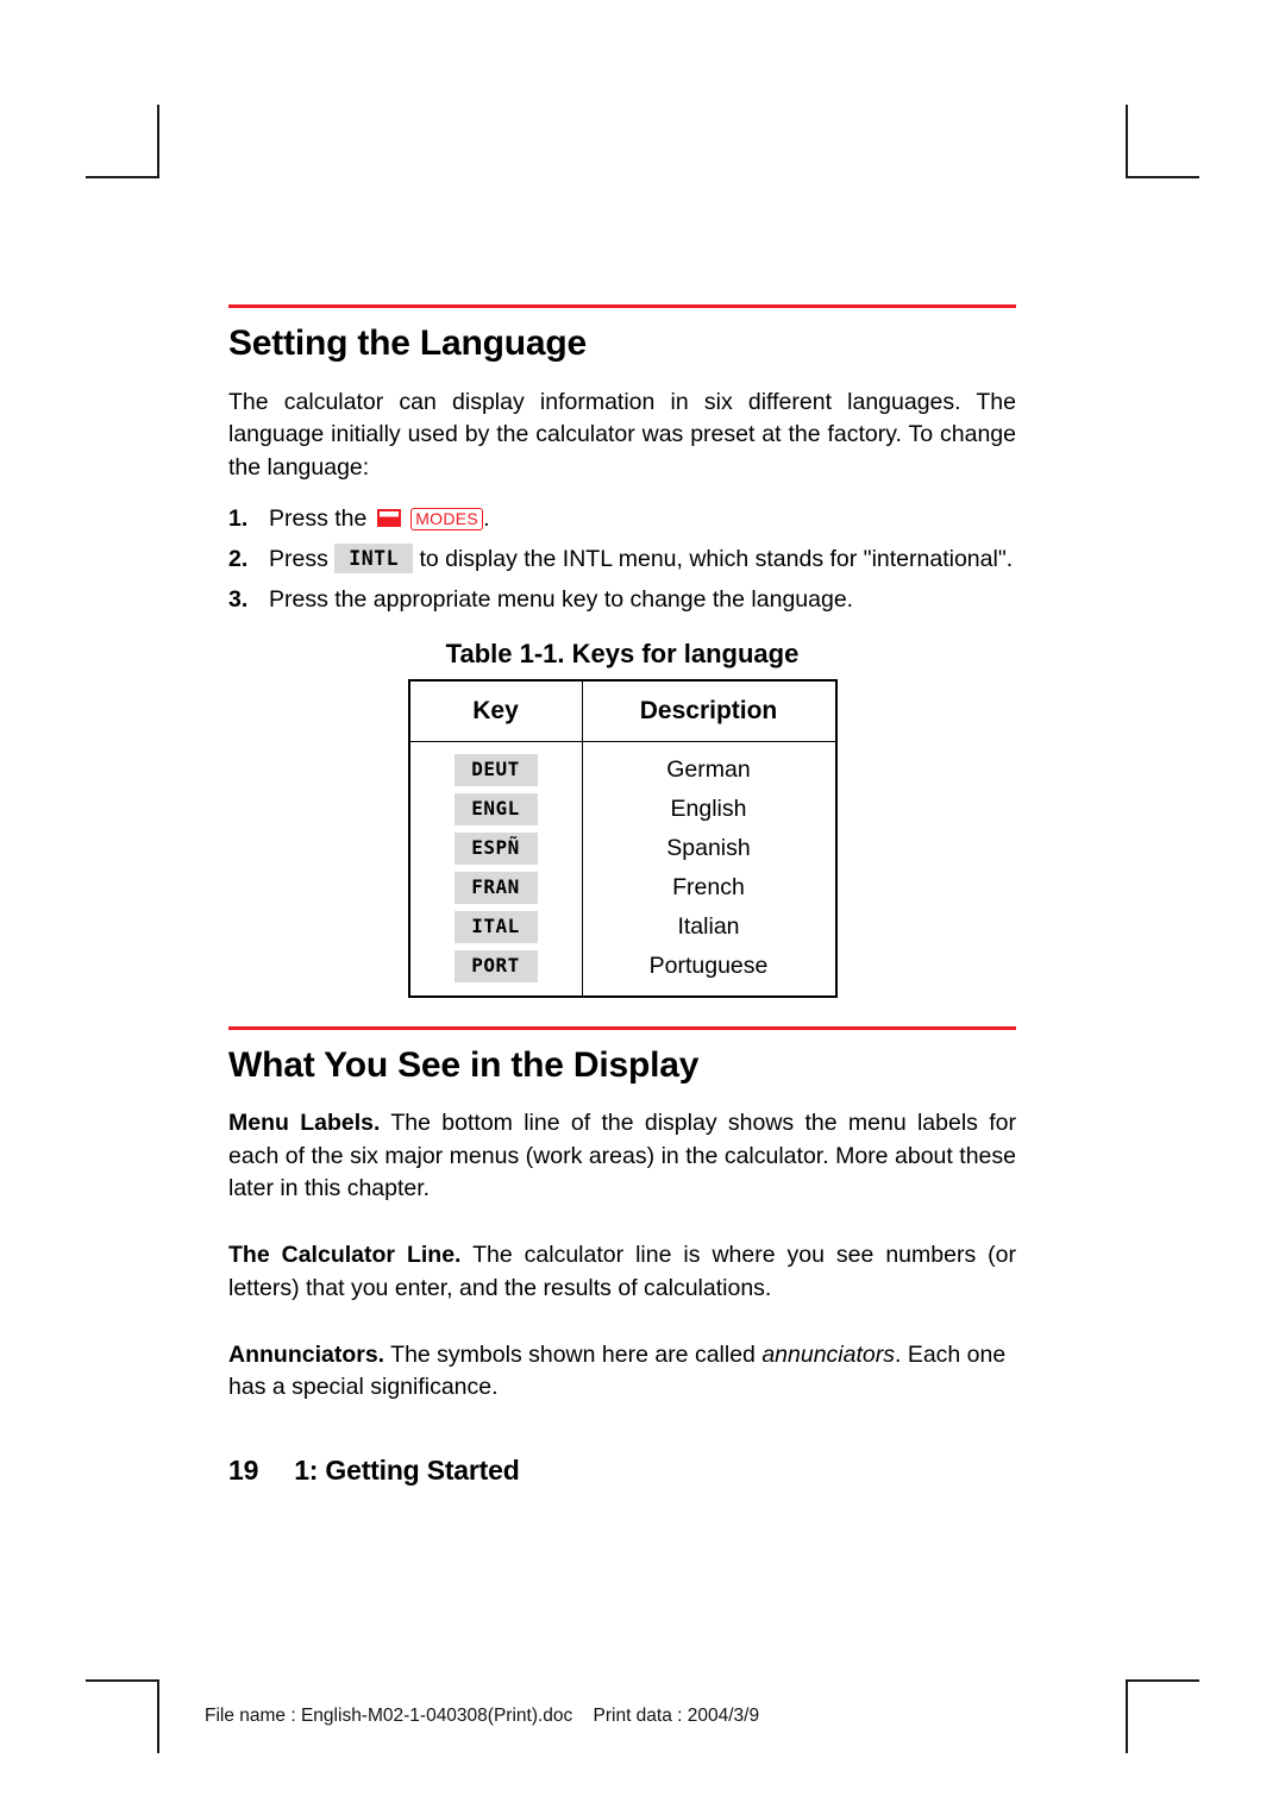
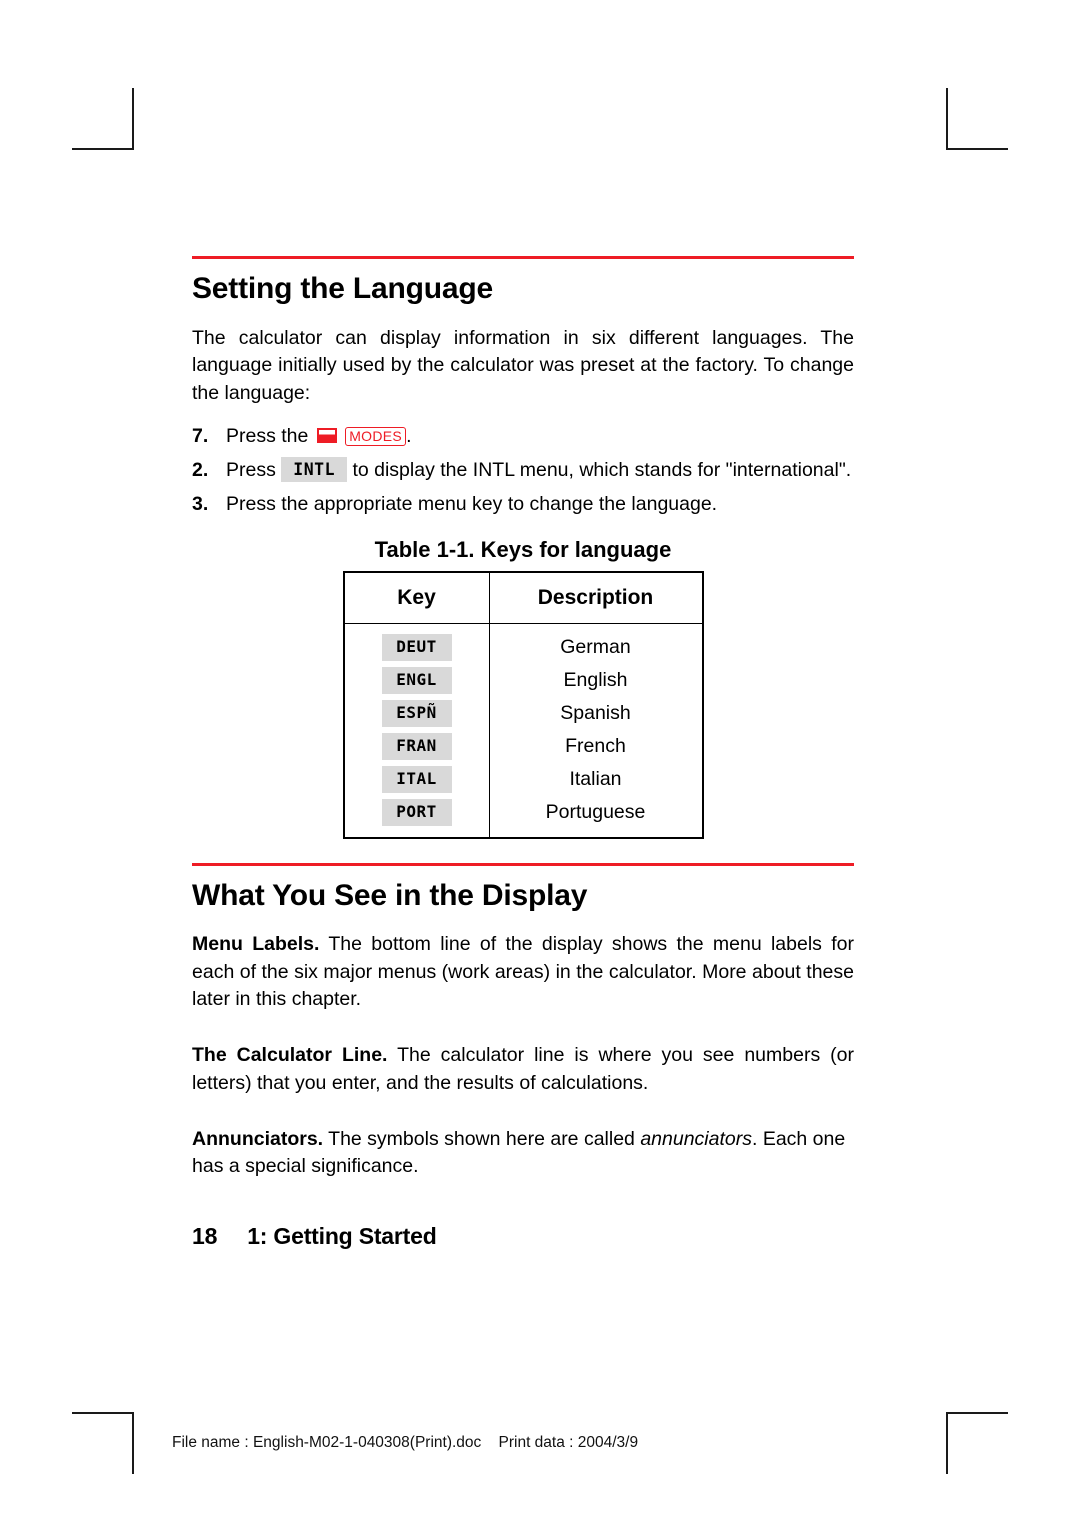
  Setting the Language
  The calculator can display information in six different languages. The language initially used by the calculator was preset at the factory. To change the language:
- 1.
+ 7.
  Press the MODES .
  2.
  Press INTL to display the INTL menu, which stands for "international".
  3.
  Press the appropriate menu key to change the language.
  Table 1-1. Keys for language
  Key	Description
  DEUT	German
  ENGL	English
  ESPÑ	Spanish
  FRAN	French
  ITAL	Italian
  PORT	Portuguese
  What You See in the Display
  Menu Labels. The bottom line of the display shows the menu labels for each of the six major menus (work areas) in the calculator. More about these later in this chapter.
  The Calculator Line. The calculator line is where you see numbers (or letters) that you enter, and the results of calculations.
  Annunciators. The symbols shown here are called annunciators. Each one has a special significance.
- 19 1: Getting Started
+ 18 1: Getting Started
  File name : English-M02-1-040308(Print).doc Print data : 2004/3/9
